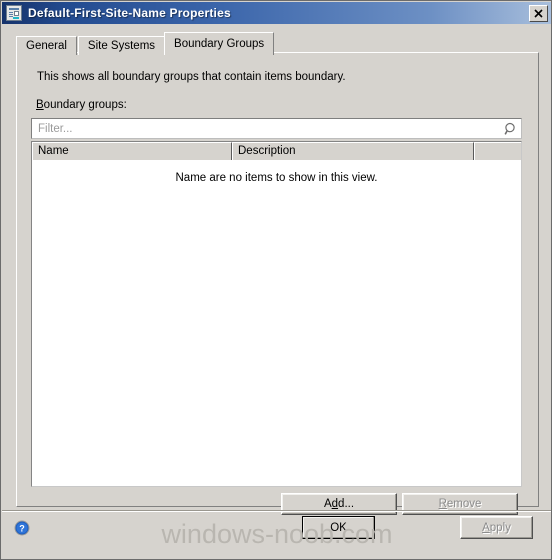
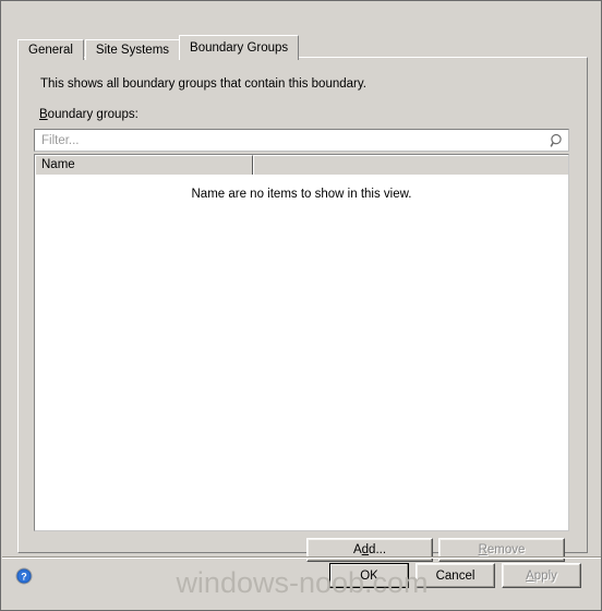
- Default-First-Site-Name Properties
  General
  Site Systems
  Boundary Groups
- This shows all boundary groups that contain items boundary.
+ This shows all boundary groups that contain this boundary.
  Boundary groups:
  Filter...
  Name
- Description
  Name are no items to show in this view.
  A
  d
  d...
  R
  emove
  windows-noob.com
  ?
  OK
+ Cancel
  A
  pply
